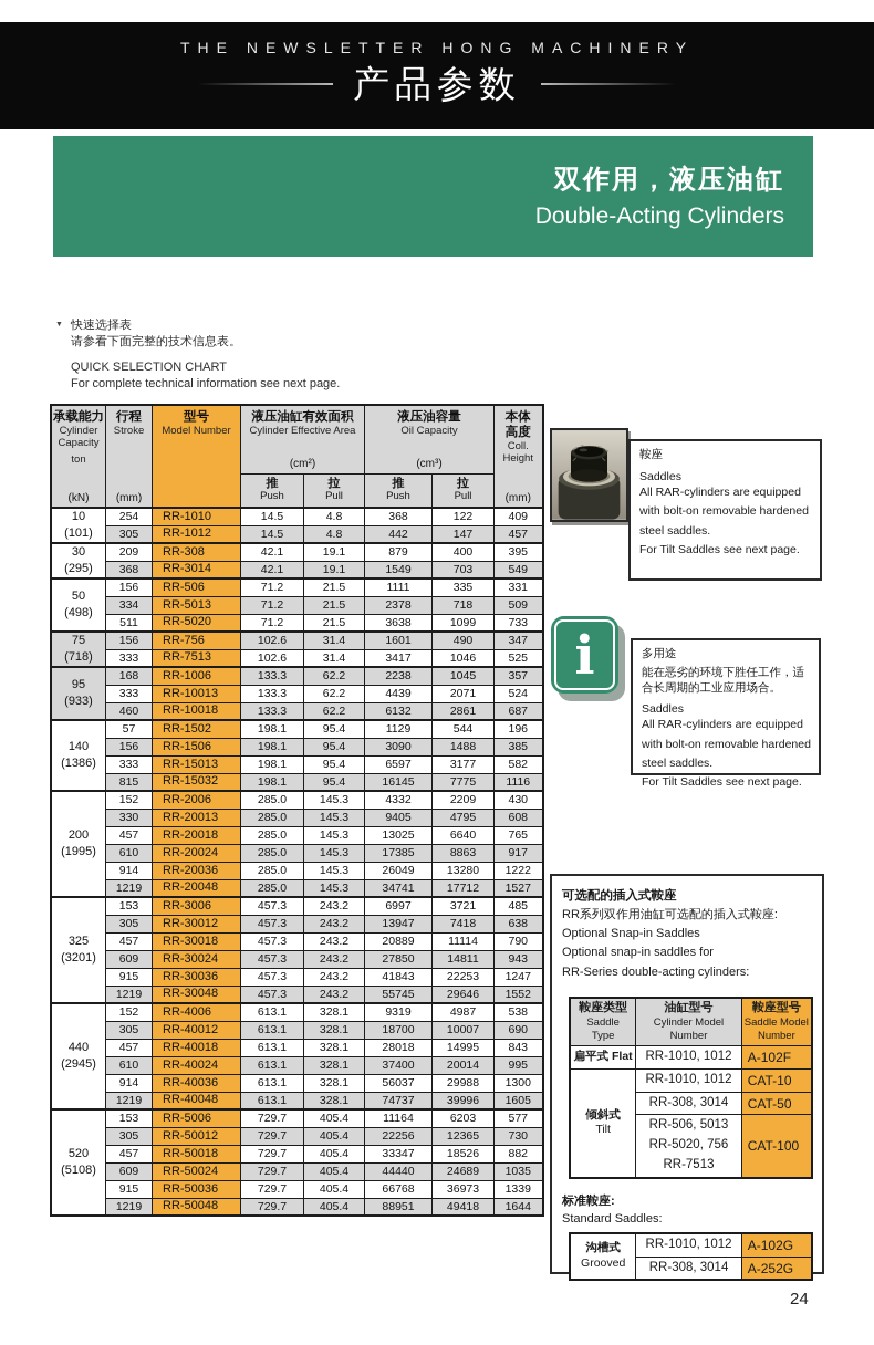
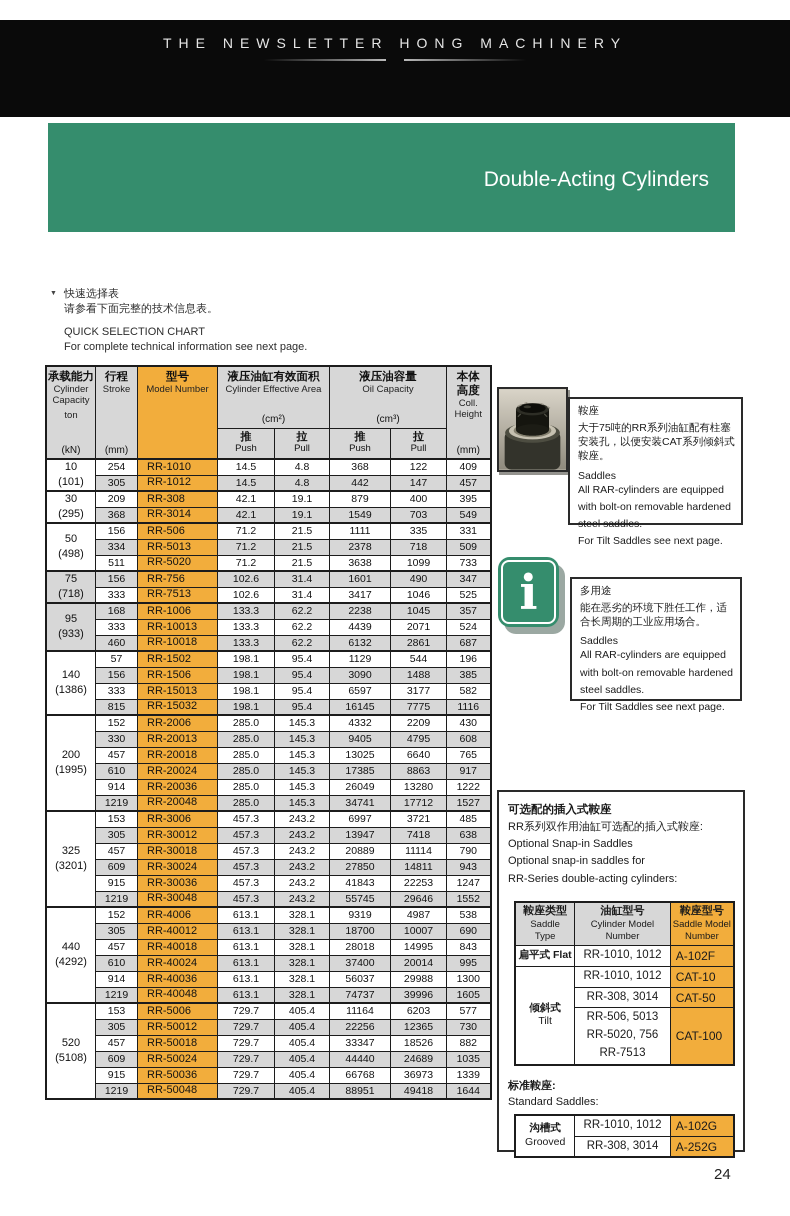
  THE NEWSLETTER HONG MACHINERY
- 产品参数
- 双作用，液压油缸
  Double-Acting Cylinders
  快速选择表
  请参看下面完整的技术信息表。
  QUICK SELECTION CHART
  For complete technical information see next page.
  承载能力 Cylinder Capacity ton (kN)	行程 Stroke (mm)	型号 Model Number	液压油缸有效面积 Cylinder Effective Area (cm²)	液压油容量 Oil Capacity (cm³)	本体 高度 Coll. Height (mm)
  推Push	拉Pull	推Push	拉Pull
  10(101)	254	RR-1010	14.5	4.8	368	122	409
  305	RR-1012	14.5	4.8	442	147	457
  30(295)	209	RR-308	42.1	19.1	879	400	395
  368	RR-3014	42.1	19.1	1549	703	549
  50(498)	156	RR-506	71.2	21.5	1111	335	331
  334	RR-5013	71.2	21.5	2378	718	509
  511	RR-5020	71.2	21.5	3638	1099	733
  75(718)	156	RR-756	102.6	31.4	1601	490	347
  333	RR-7513	102.6	31.4	3417	1046	525
  95(933)	168	RR-1006	133.3	62.2	2238	1045	357
  333	RR-10013	133.3	62.2	4439	2071	524
  460	RR-10018	133.3	62.2	6132	2861	687
  140(1386)	57	RR-1502	198.1	95.4	1129	544	196
  156	RR-1506	198.1	95.4	3090	1488	385
  333	RR-15013	198.1	95.4	6597	3177	582
  815	RR-15032	198.1	95.4	16145	7775	1116
  200(1995)	152	RR-2006	285.0	145.3	4332	2209	430
  330	RR-20013	285.0	145.3	9405	4795	608
  457	RR-20018	285.0	145.3	13025	6640	765
  610	RR-20024	285.0	145.3	17385	8863	917
  914	RR-20036	285.0	145.3	26049	13280	1222
  1219	RR-20048	285.0	145.3	34741	17712	1527
  325(3201)	153	RR-3006	457.3	243.2	6997	3721	485
  305	RR-30012	457.3	243.2	13947	7418	638
  457	RR-30018	457.3	243.2	20889	11114	790
  609	RR-30024	457.3	243.2	27850	14811	943
  915	RR-30036	457.3	243.2	41843	22253	1247
  1219	RR-30048	457.3	243.2	55745	29646	1552
- 440(2945)	152	RR-4006	613.1	328.1	9319	4987	538
+ 440(4292)	152	RR-4006	613.1	328.1	9319	4987	538
  305	RR-40012	613.1	328.1	18700	10007	690
  457	RR-40018	613.1	328.1	28018	14995	843
  610	RR-40024	613.1	328.1	37400	20014	995
  914	RR-40036	613.1	328.1	56037	29988	1300
  1219	RR-40048	613.1	328.1	74737	39996	1605
  520(5108)	153	RR-5006	729.7	405.4	11164	6203	577
  305	RR-50012	729.7	405.4	22256	12365	730
  457	RR-50018	729.7	405.4	33347	18526	882
  609	RR-50024	729.7	405.4	44440	24689	1035
  915	RR-50036	729.7	405.4	66768	36973	1339
  1219	RR-50048	729.7	405.4	88951	49418	1644
  鞍座
+ 大于75吨的RR系列油缸配有柱塞安装孔，以便安装CAT系列倾斜式鞍座。
  Saddles
  All RAR-cylinders are equipped with bolt-on removable hardened steel saddles.
  For Tilt Saddles see next page.
  i
  多用途
  能在恶劣的环境下胜任工作，适合长周期的工业应用场合。
  Saddles
  All RAR-cylinders are equipped with bolt-on removable hardened steel saddles.
  For Tilt Saddles see next page.
  可选配的插入式鞍座
  RR系列双作用油缸可选配的插入式鞍座:
  Optional Snap-in Saddles
  Optional snap-in saddles for
  RR-Series double-acting cylinders:
  鞍座类型 Saddle Type	油缸型号 Cylinder Model Number	鞍座型号 Saddle Model Number
  扁平式 Flat	RR-1010, 1012	A-102F
  倾斜式Tilt	RR-1010, 1012	CAT-10
  RR-308, 3014	CAT-50
  RR-506, 5013RR-5020, 756RR-7513	CAT-100
  标准鞍座:
  Standard Saddles:
  沟槽式Grooved	RR-1010, 1012	A-102G
  RR-308, 3014	A-252G
  24
